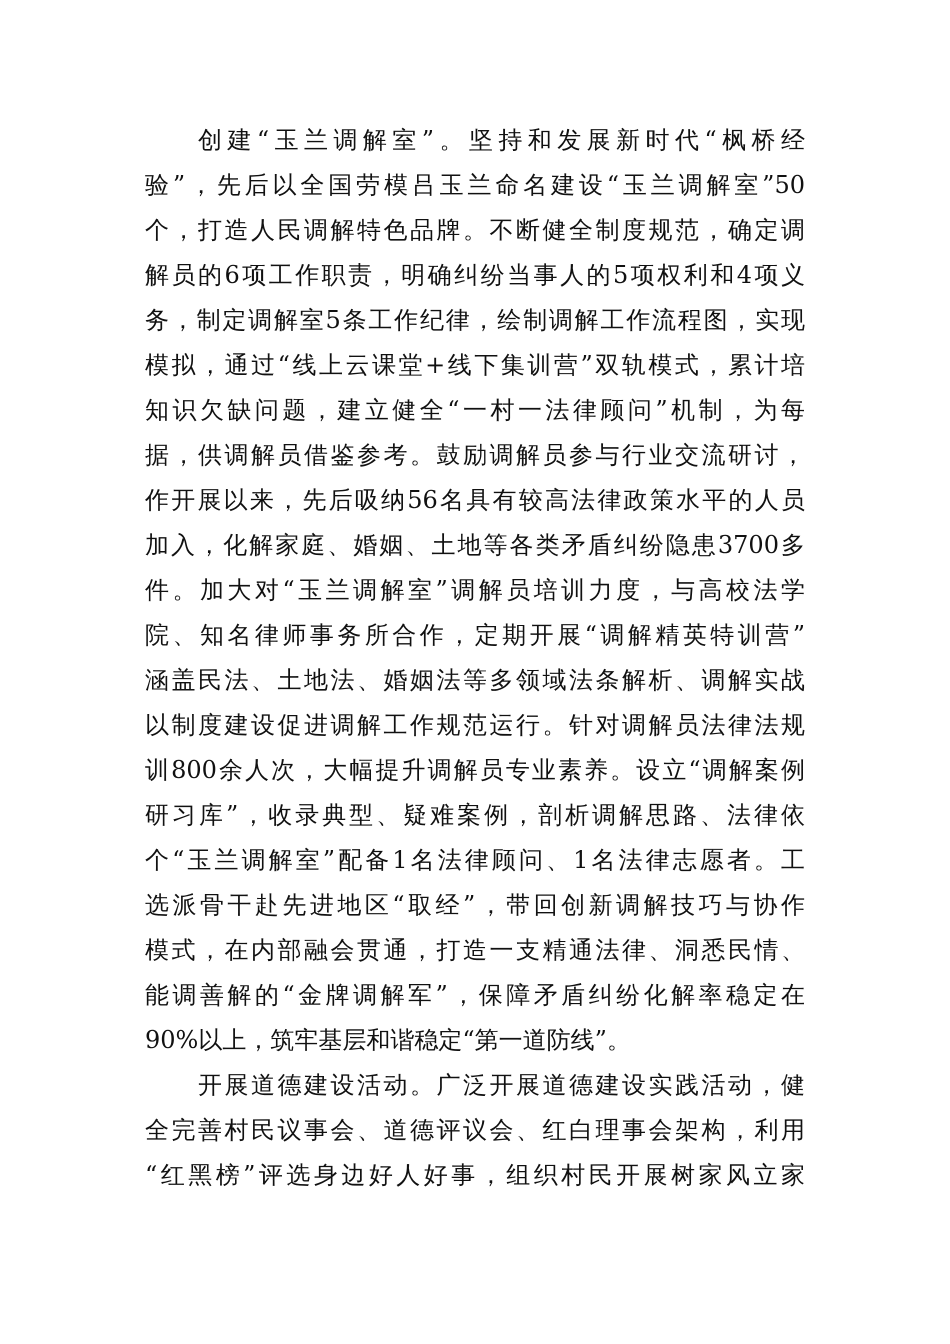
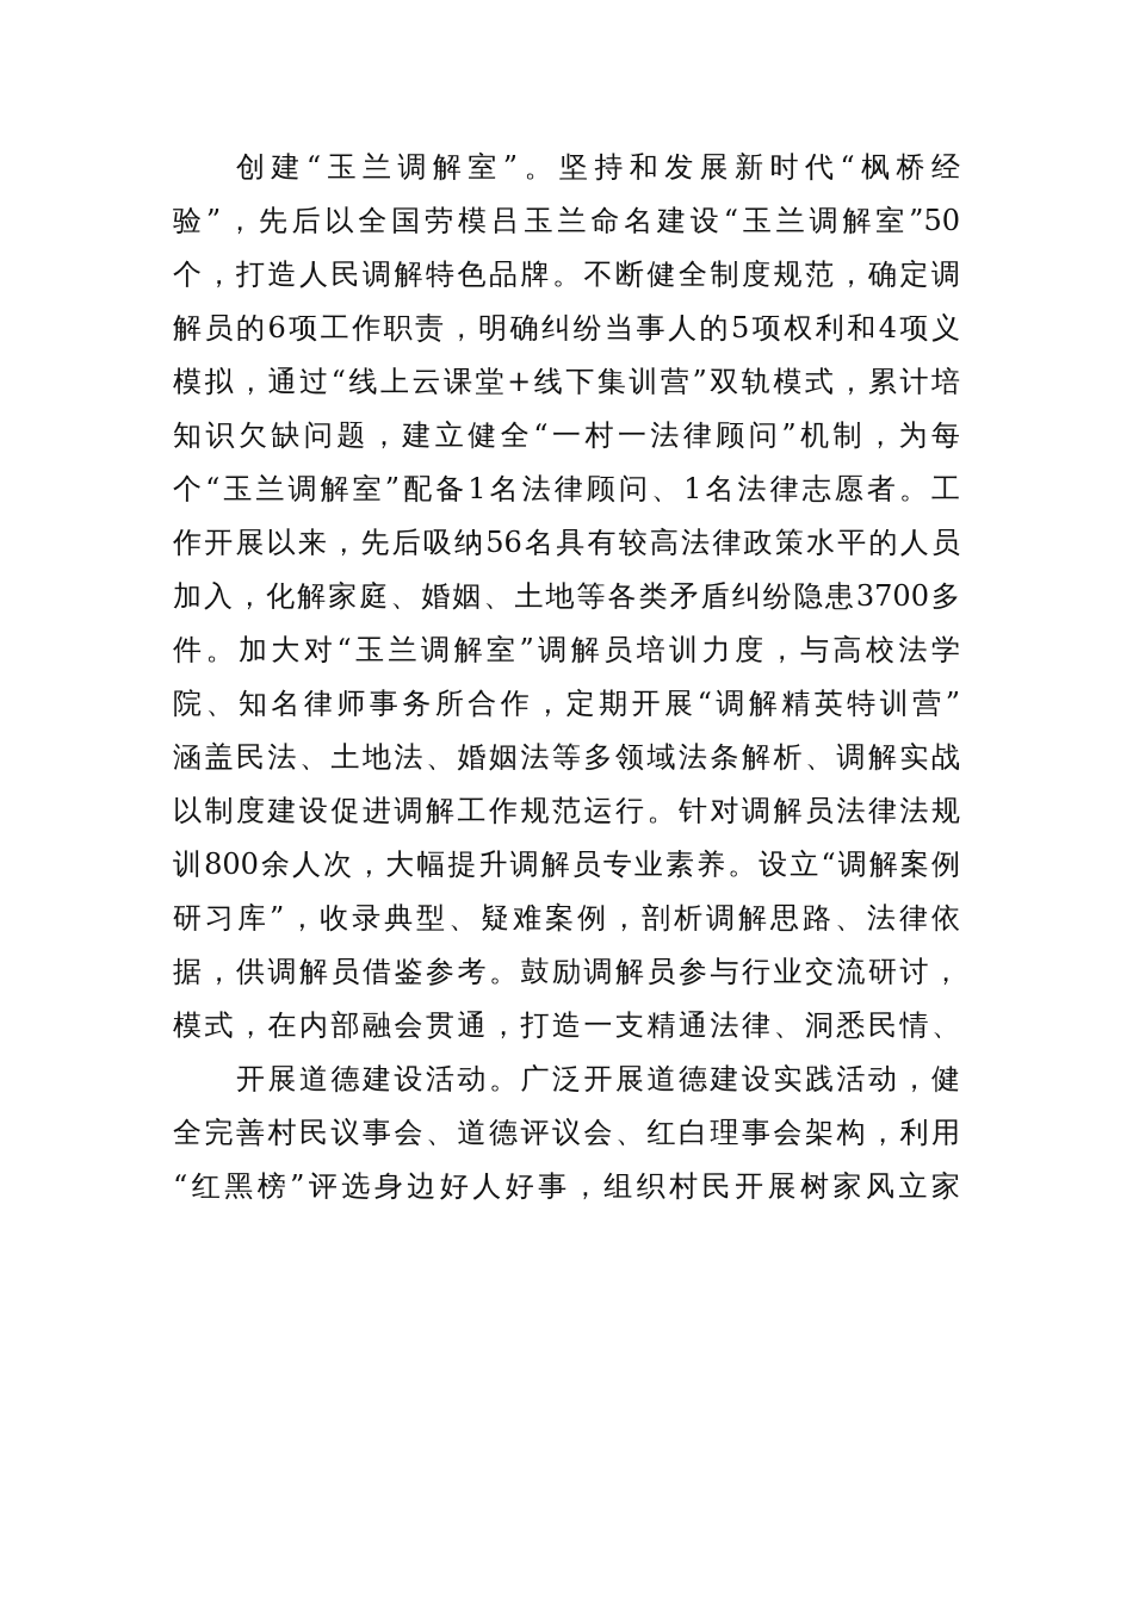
  创建“玉兰调解室”。坚持和发展新时代“枫桥经
  验”，先后以全国劳模吕玉兰命名建设“玉兰调解室”50
  个，打造人民调解特色品牌。不断健全制度规范，确定调
  解员的6项工作职责，明确纠纷当事人的5项权利和4项义
- 务，制定调解室5条工作纪律，绘制调解工作流程图，实现
  模拟，通过“线上云课堂+线下集训营”双轨模式，累计培
  知识欠缺问题，建立健全“一村一法律顾问”机制，为每
- 据，供调解员借鉴参考。鼓励调解员参与行业交流研讨，
+ 个“玉兰调解室”配备1名法律顾问、1名法律志愿者。工
  作开展以来，先后吸纳56名具有较高法律政策水平的人员
  加入，化解家庭、婚姻、土地等各类矛盾纠纷隐患3700多
  件。加大对“玉兰调解室”调解员培训力度，与高校法学
  院、知名律师事务所合作，定期开展“调解精英特训营”
  涵盖民法、土地法、婚姻法等多领域法条解析、调解实战
  以制度建设促进调解工作规范运行。针对调解员法律法规
  训800余人次，大幅提升调解员专业素养。设立“调解案例
  研习库”，收录典型、疑难案例，剖析调解思路、法律依
- 个“玉兰调解室”配备1名法律顾问、1名法律志愿者。工
+ 据，供调解员借鉴参考。鼓励调解员参与行业交流研讨，
- 选派骨干赴先进地区“取经”，带回创新调解技巧与协作
  模式，在内部融会贯通，打造一支精通法律、洞悉民情、
- 能调善解的“金牌调解军”，保障矛盾纠纷化解率稳定在
- 90%以上，筑牢基层和谐稳定“第一道防线”。
  开展道德建设活动。广泛开展道德建设实践活动，健
  全完善村民议事会、道德评议会、红白理事会架构，利用
  “红黑榜”评选身边好人好事，组织村民开展树家风立家
